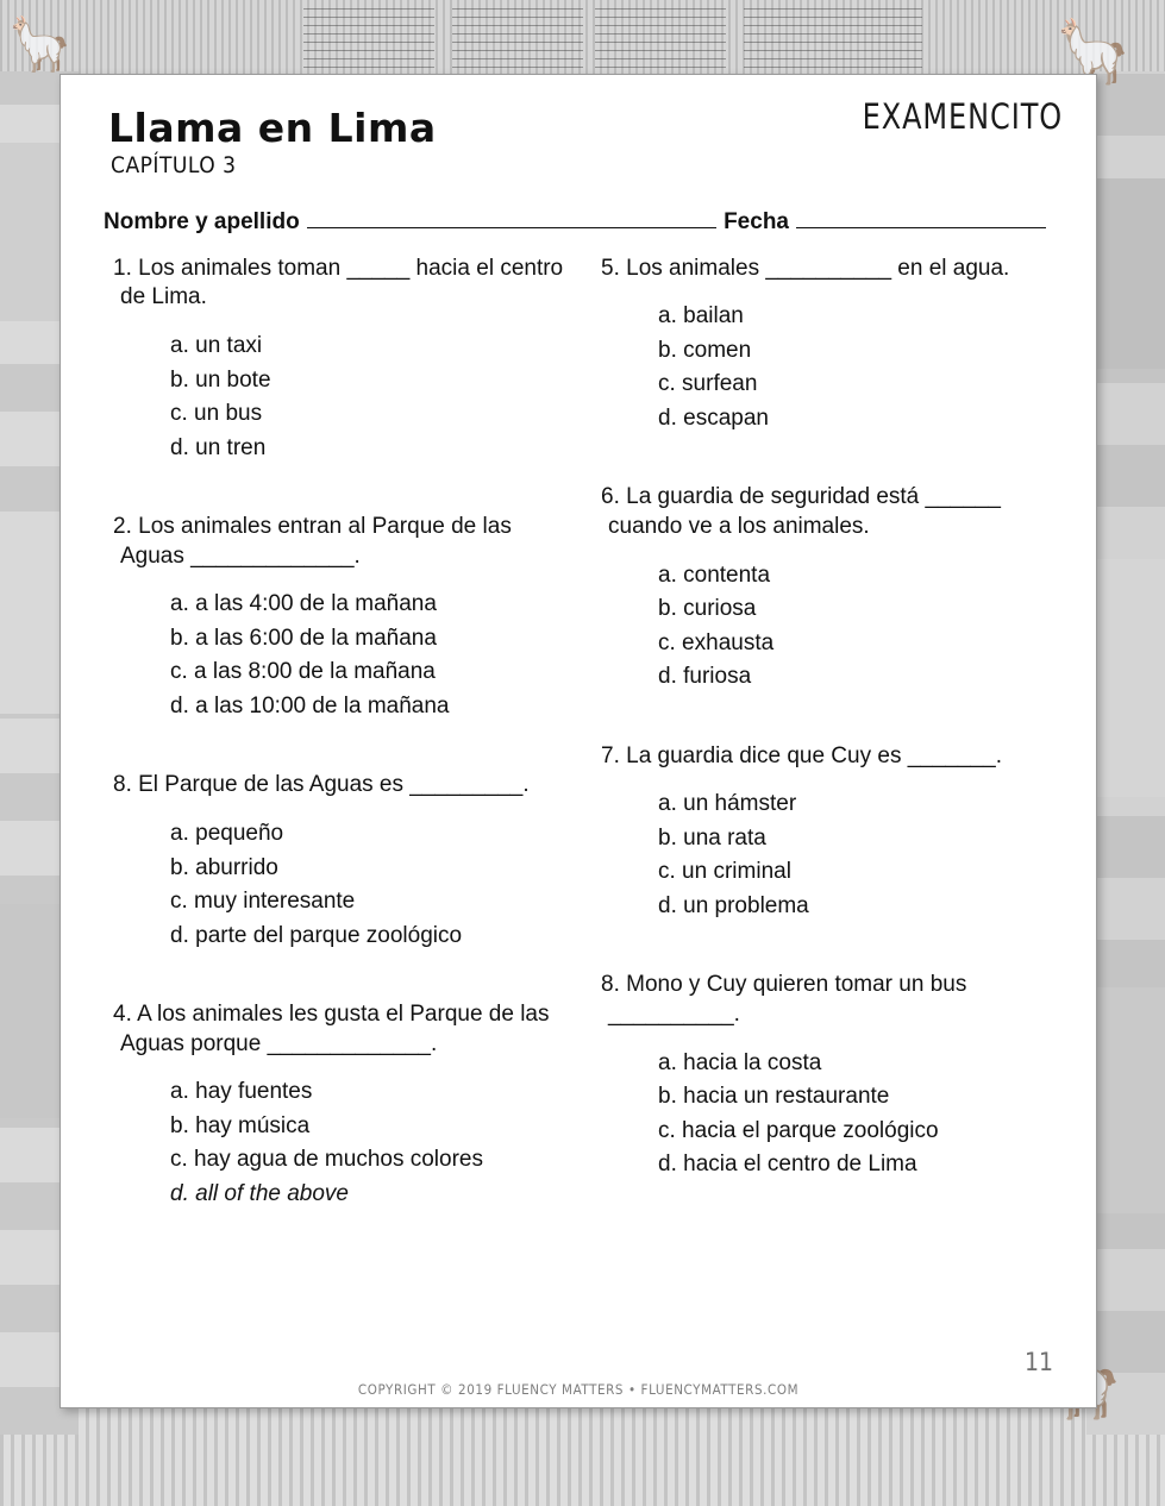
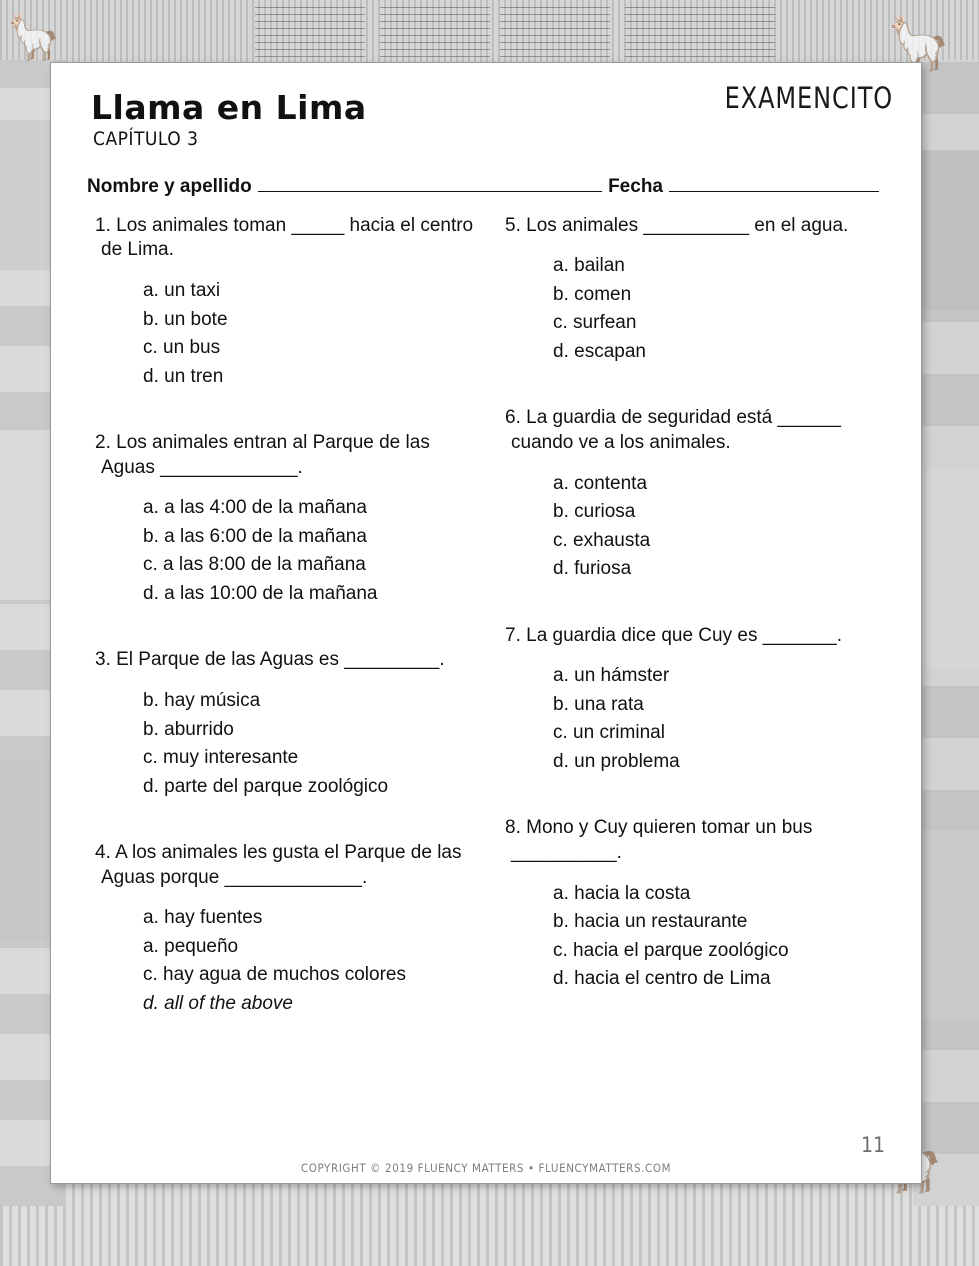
  🦙
  🦙
  EXAMENCITO
  Llama en Lima
  CAPÍTULO 3
  Nombre y apellido
  Fecha
  1. Los animales toman _____ hacia el centro de Lima.
  a. un taxi
  b. un bote
  c. un bus
  d. un tren
  2. Los animales entran al Parque de las Aguas _____________.
  a. a las 4:00 de la mañana
  b. a las 6:00 de la mañana
  c. a las 8:00 de la mañana
  d. a las 10:00 de la mañana
- 8. El Parque de las Aguas es _________.
+ 3. El Parque de las Aguas es _________.
- a. pequeño
+ b. hay música
  b. aburrido
  c. muy interesante
  d. parte del parque zoológico
  4. A los animales les gusta el Parque de las Aguas porque _____________.
  a. hay fuentes
- b. hay música
+ a. pequeño
  c. hay agua de muchos colores
  d. all of the above
  5. Los animales __________ en el agua.
  a. bailan
  b. comen
  c. surfean
  d. escapan
  6. La guardia de seguridad está ______ cuando ve a los animales.
  a. contenta
  b. curiosa
  c. exhausta
  d. furiosa
  7. La guardia dice que Cuy es _______.
  a. un hámster
  b. una rata
  c. un criminal
  d. un problema
  8. Mono y Cuy quieren tomar un bus __________.
  a. hacia la costa
  b. hacia un restaurante
  c. hacia el parque zoológico
  d. hacia el centro de Lima
  11
  COPYRIGHT © 2019 FLUENCY MATTERS • FLUENCYMATTERS.COM
